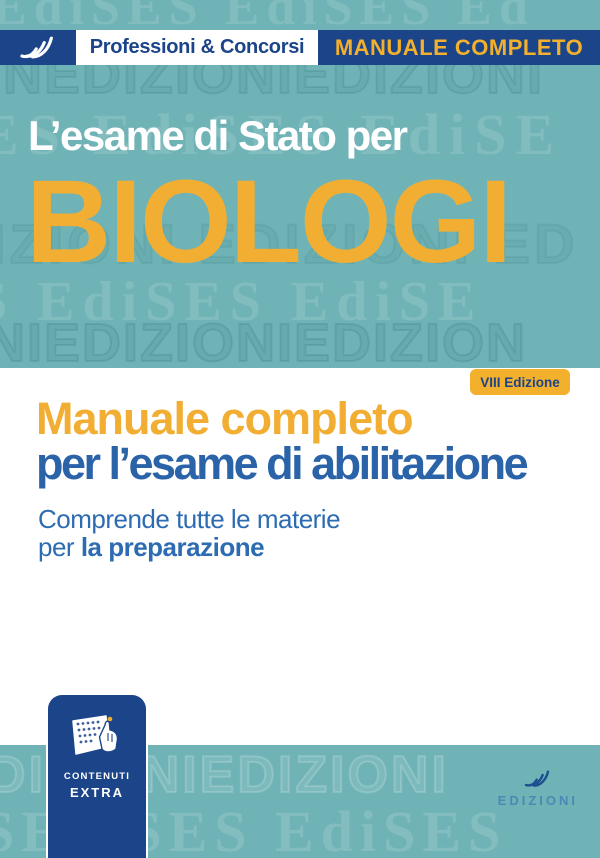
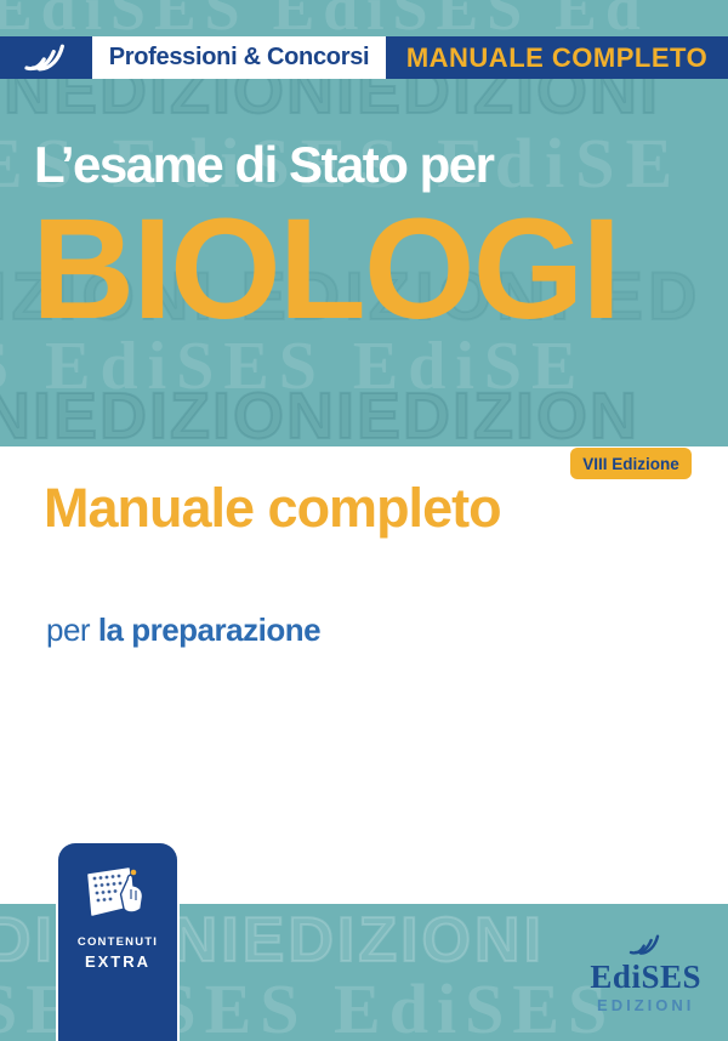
  EdiSES EdiSES Ed
  NEDIZIONIEDIZIONI
  ES EdiSES EdiSE
  ZIONI EDIZIONI ED
  EdiSES EdiSE
  NIEDIZIONIEDIZION
  Professioni & Concorsi
  MANUALE COMPLETO
  L’esame di Stato per
  BIOLOGI
  VIII Edizione
  Manuale completo
- per l’esame di abilitazione
- Comprende tutte le materie
  per la preparazione
  DINIEDIZIONI
  SESES EdiSES
+ EdiSES
  EDIZIONI
  CONTENUTI
  EXTRA
